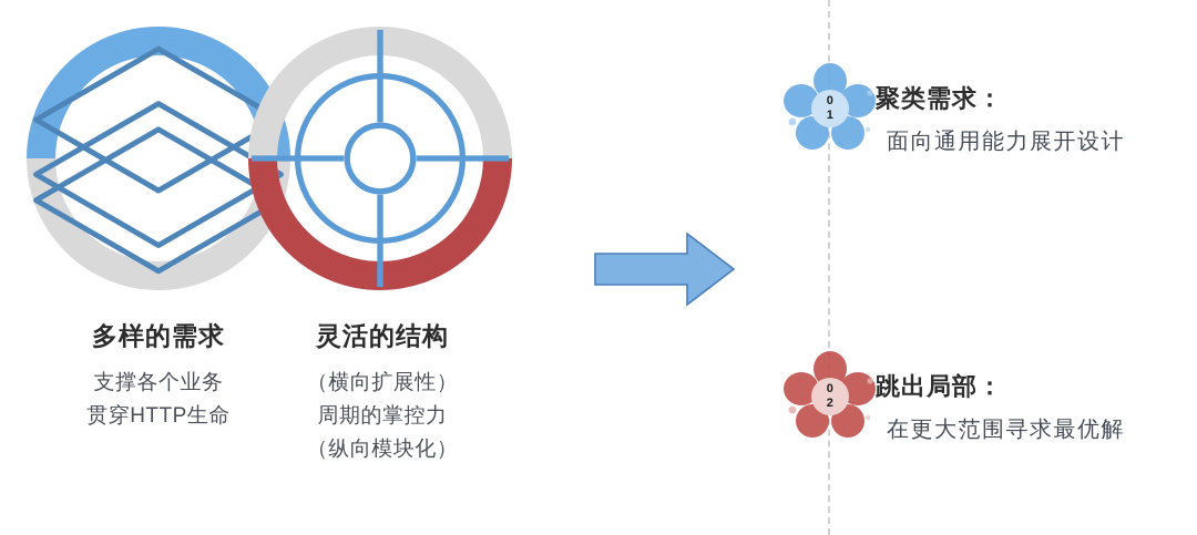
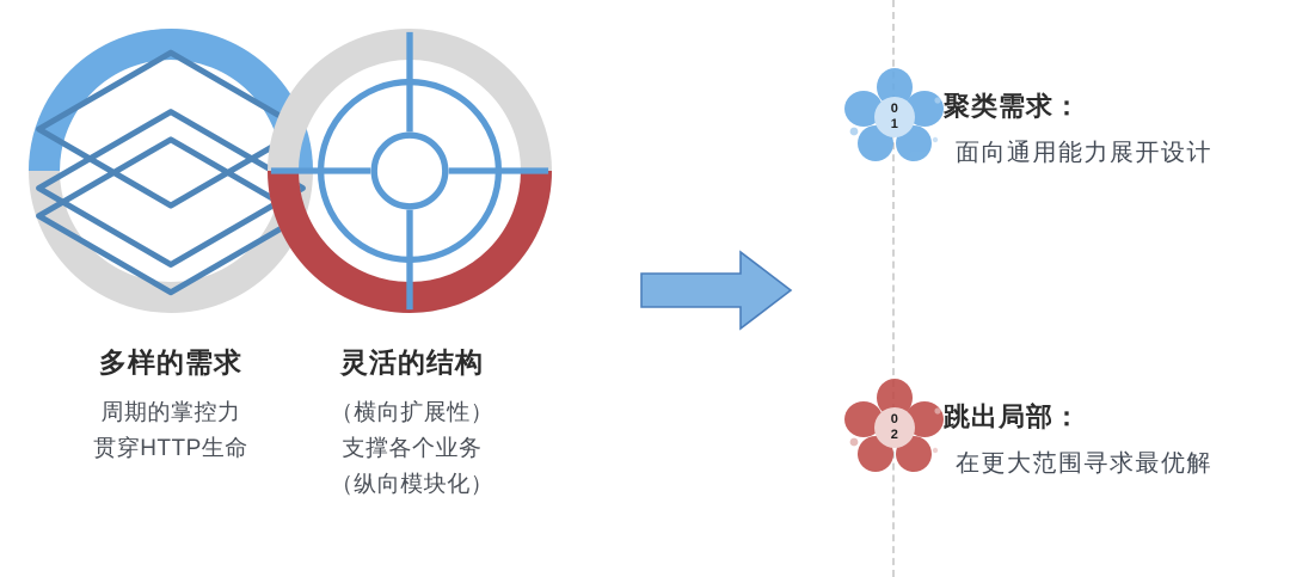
  多样的需求
- 支撑各个业务
+ 周期的掌控力
  贯穿HTTP生命
  灵活的结构
  （横向扩展性）
- 周期的掌控力
+ 支撑各个业务
  （纵向模块化）
  0
  1
  聚类需求：
  面向通用能力展开设计
  0
  2
  跳出局部：
  在更大范围寻求最优解
